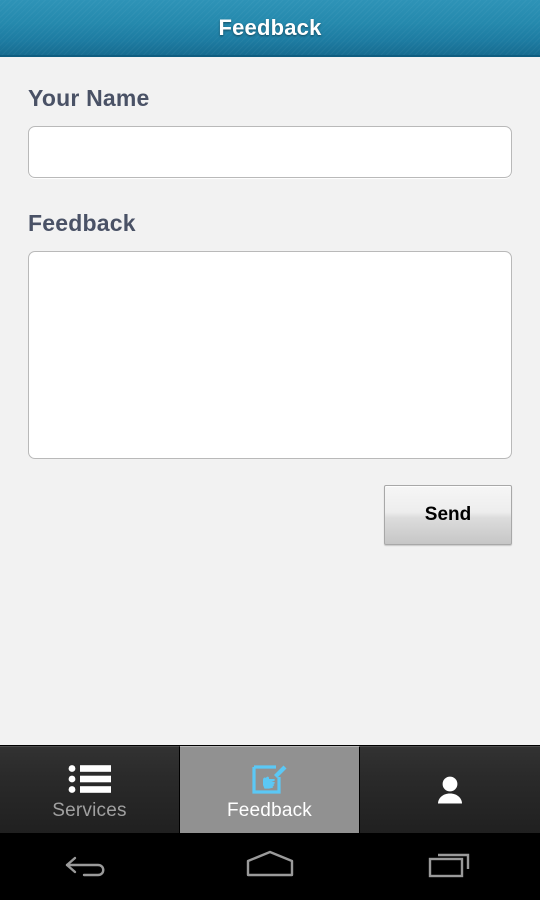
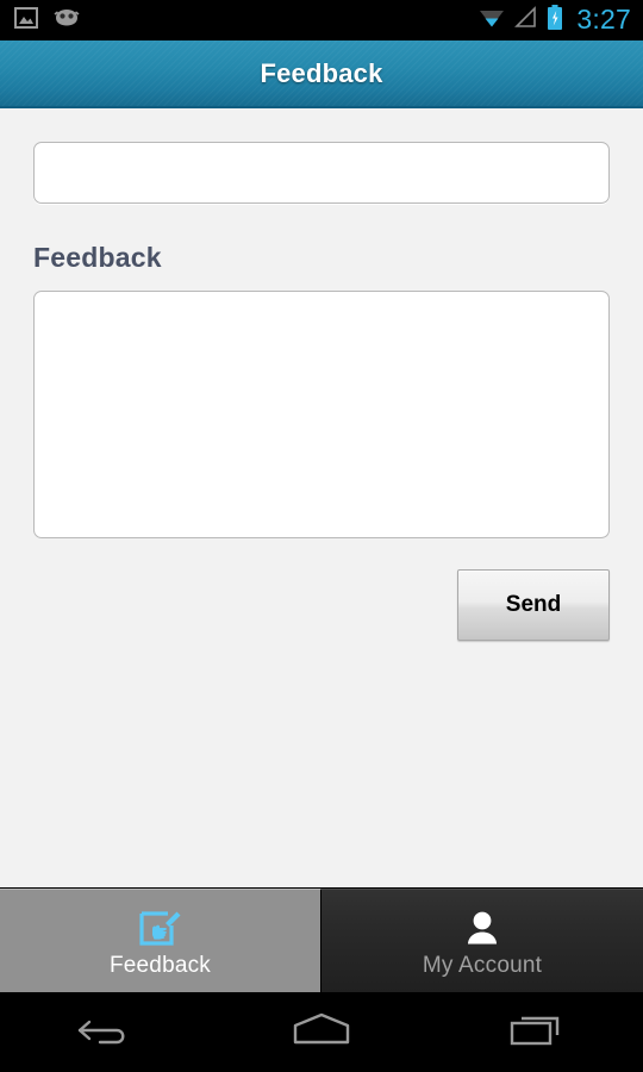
+ 3:27
  Feedback
- Your Name
  Feedback
  Send
- Services
  Feedback
+ My Account
